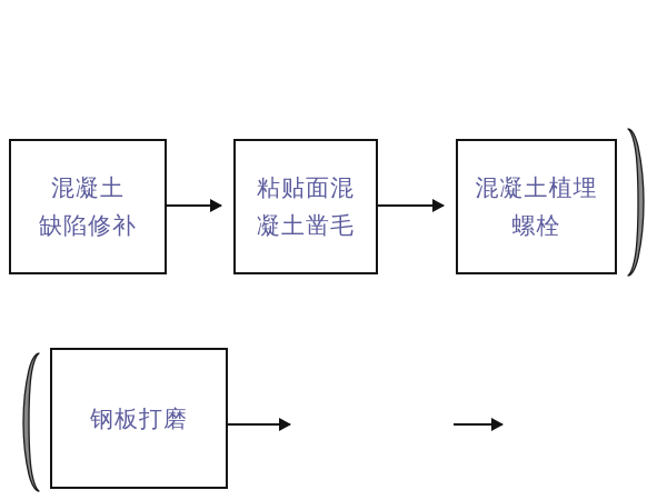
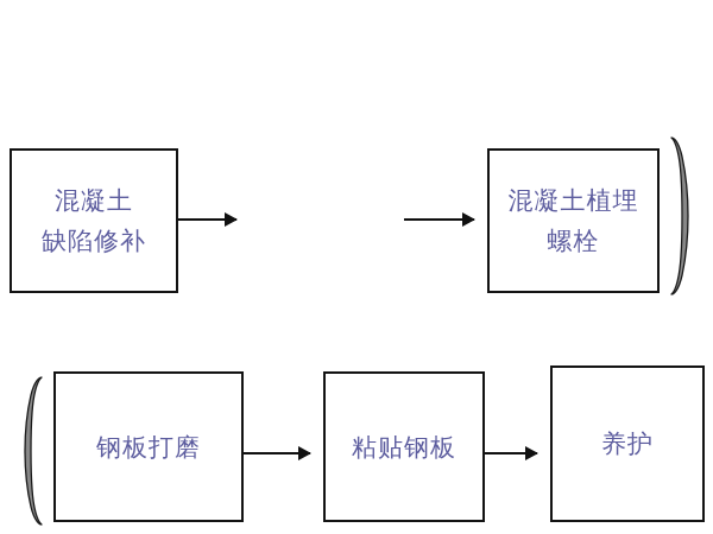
  混凝土
  缺陷修补
- 粘贴面混
- 凝土凿毛
  混凝土植埋
  螺栓
  钢板打磨
+ 粘贴钢板
+ 养护
